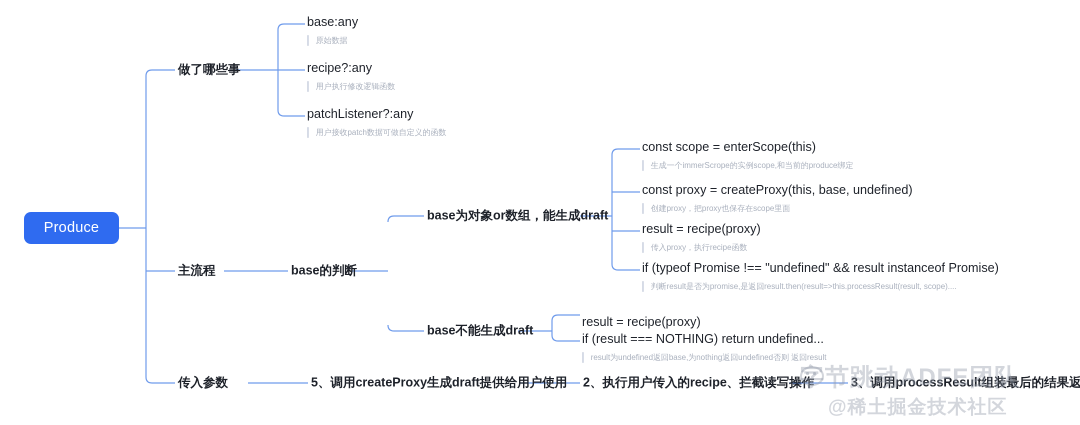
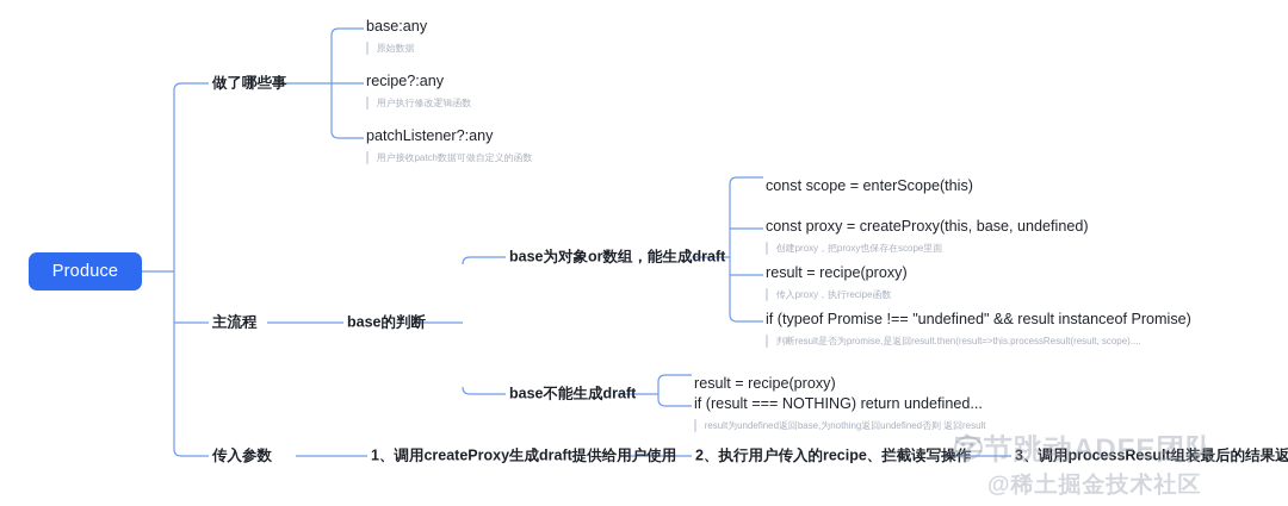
  Produce
  做了哪些事
  base:any
  原始数据
  recipe?:any
  用户执行修改逻辑函数
  patchListener?:any
  用户接收patch数据可做自定义的函数
  主流程
  base的判断
  base为对象or数组，能生成draft
  base不能生成draft
  const scope = enterScope(this)
- 生成一个immerScrope的实例scope,和当前的produce绑定
  const proxy = createProxy(this, base, undefined)
  创建proxy，把proxy也保存在scope里面
  result = recipe(proxy)
  传入proxy，执行recipe函数
  if (typeof Promise !== "undefined" && result instanceof Promise)
  判断result是否为promise,是返回result.then(result=>this.processResult(result, scope)....
  result = recipe(proxy)
  if (result === NOTHING) return undefined...
  result为undefined返回base,为nothing返回undefined否则 返回result
  传入参数
- 5、调用createProxy生成draft提供给用户使用
+ 1、调用createProxy生成draft提供给用户使用
  2、执行用户传入的recipe、拦截读写操作
  3、调用processResult组装最后的结果返
  字节跳动ADFE团队
  @稀土掘金技术社区
